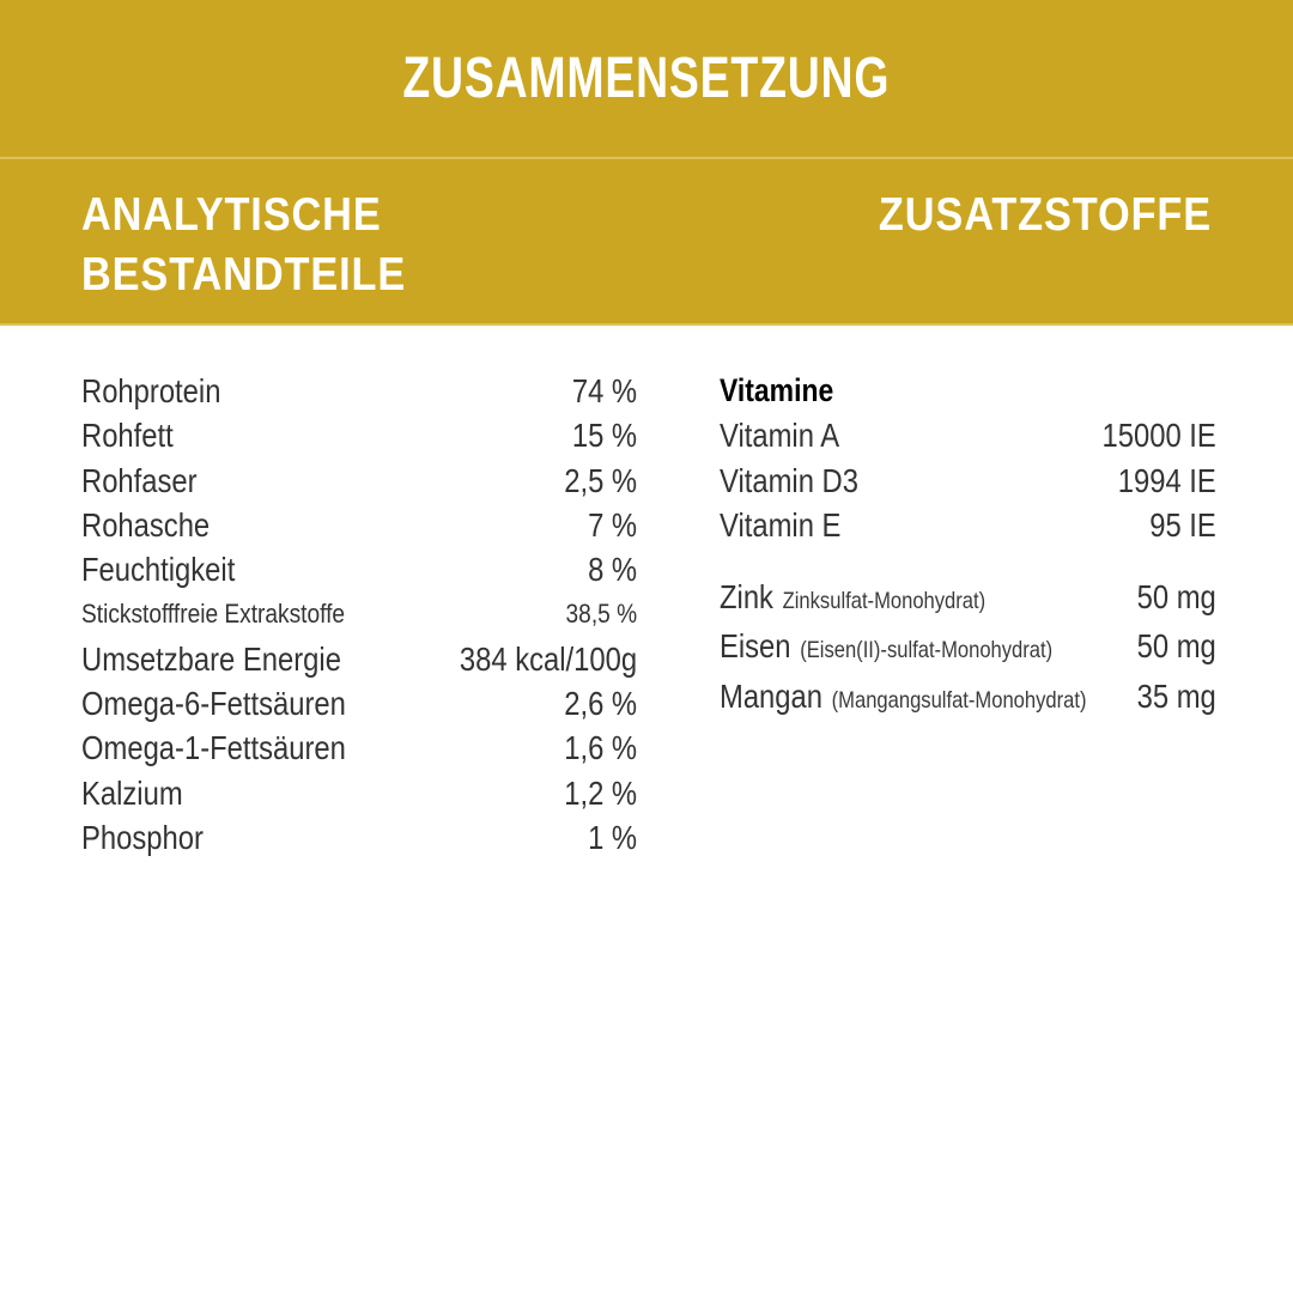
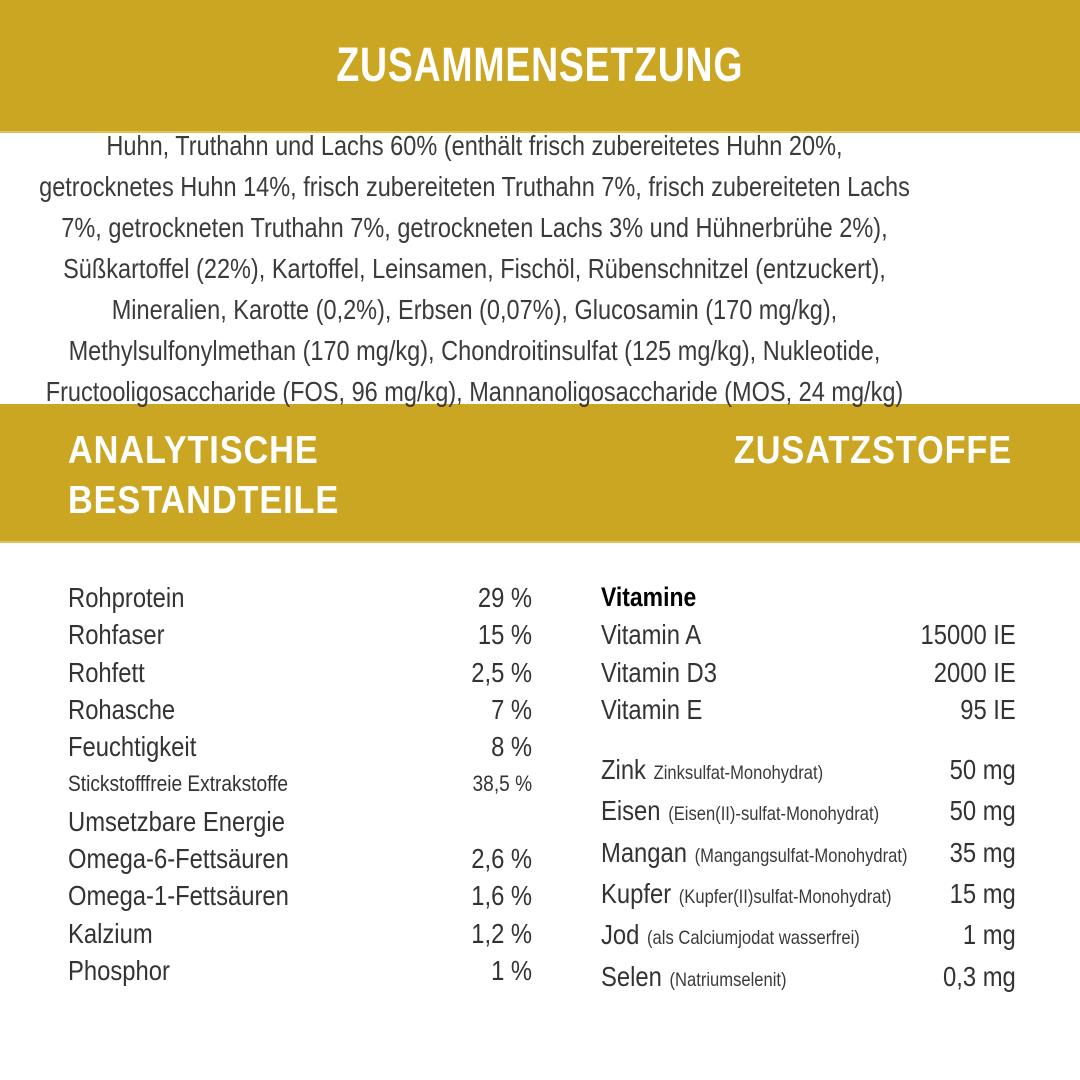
  ZUSAMMENSETZUNG
+ Huhn, Truthahn und Lachs 60% (enthält frisch zubereitetes Huhn 20%, getrocknetes Huhn 14%, frisch zubereiteten Truthahn 7%, frisch zubereiteten Lachs 7%, getrockneten Truthahn 7%, getrockneten Lachs 3% und Hühnerbrühe 2%), Süßkartoffel (22%), Kartoffel, Leinsamen, Fischöl, Rübenschnitzel (entzuckert), Mineralien, Karotte (0,2%), Erbsen (0,07%), Glucosamin (170 mg/kg), Methylsulfonylmethan (170 mg/kg), Chondroitinsulfat (125 mg/kg), Nukleotide, Fructooligosaccharide (FOS, 96 mg/kg), Mannanoligosaccharide (MOS, 24 mg/kg)
  ANALYTISCHE
  BESTANDTEILE
  ZUSATZSTOFFE
  Rohprotein
- 74 %
+ 29 %
- Rohfett
+ Rohfaser
  15 %
- Rohfaser
+ Rohfett
  2,5 %
  Rohasche
  7 %
  Feuchtigkeit
  8 %
  Stickstofffreie Extrakstoffe
  38,5 %
  Umsetzbare Energie
- 384 kcal/100g
  Omega-6-Fettsäuren
  2,6 %
  Omega-1-Fettsäuren
  1,6 %
  Kalzium
  1,2 %
  Phosphor
  1 %
  Vitamine
  Vitamin A
  15000 IE
  Vitamin D3
- 1994 IE
+ 2000 IE
  Vitamin E
  95 IE
  Zink Zinksulfat-Monohydrat)
  50 mg
  Eisen (Eisen(II)-sulfat-Monohydrat)
  50 mg
  Mangan (Mangangsulfat-Monohydrat)
  35 mg
+ Kupfer (Kupfer(II)sulfat-Monohydrat)
+ 15 mg
+ Jod (als Calciumjodat wasserfrei)
+ 1 mg
+ Selen (Natriumselenit)
+ 0,3 mg
